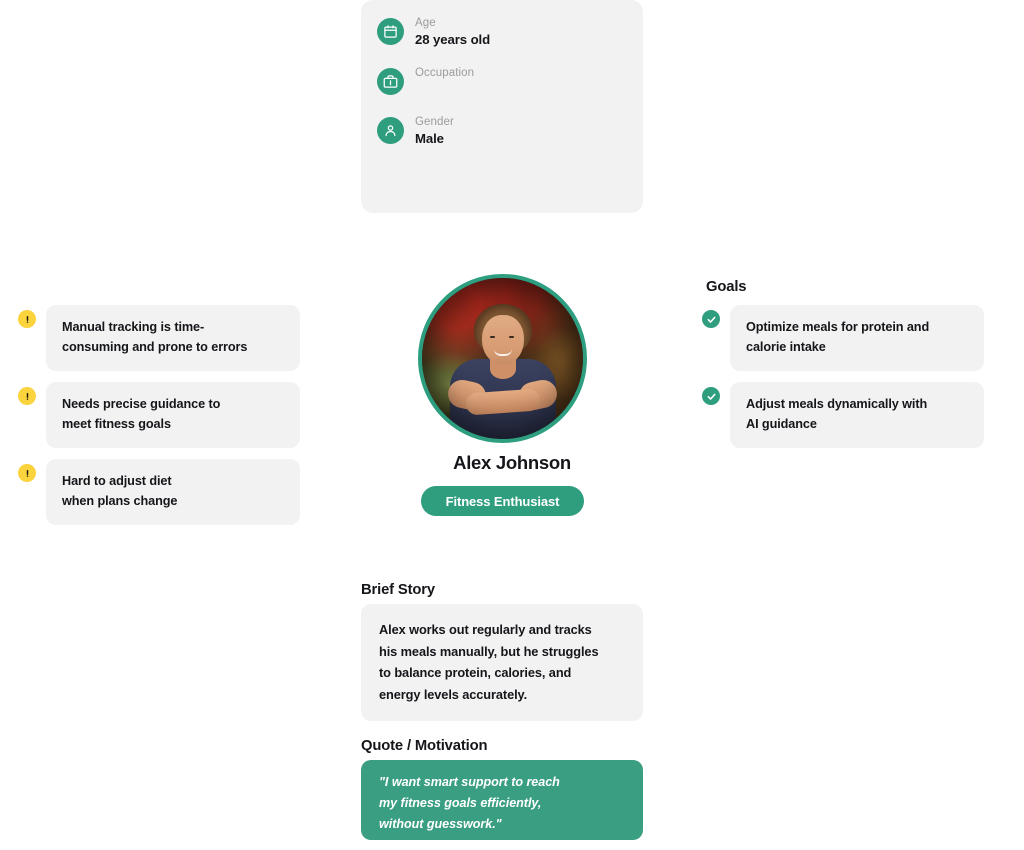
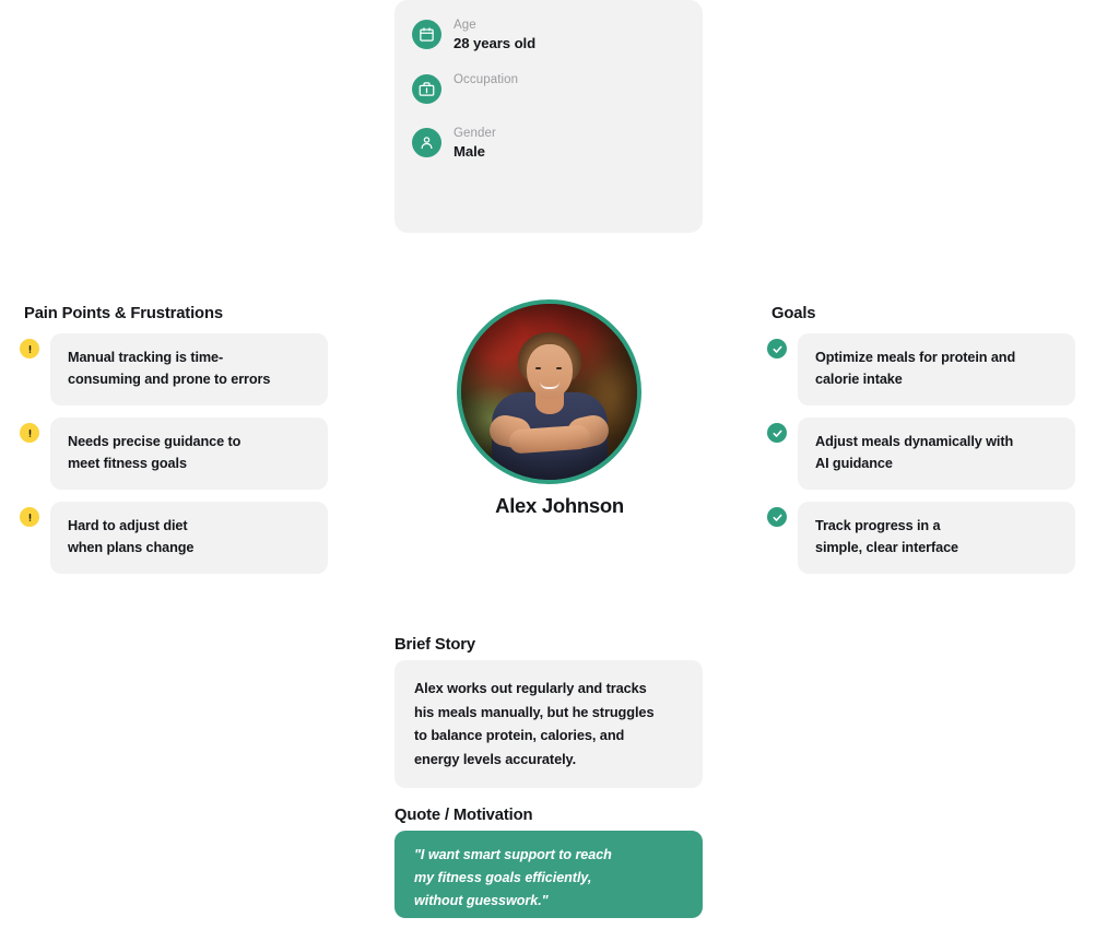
  Age
  28 years old
  Occupation
  Gender
  Male
+ Pain Points & Frustrations
  Manual tracking is time-
  consuming and prone to errors
  Needs precise guidance to
  meet fitness goals
  Hard to adjust diet
  when plans change
  Goals
  Optimize meals for protein and
  calorie intake
  Adjust meals dynamically with
  AI guidance
+ Track progress in a
+ simple, clear interface
  Alex Johnson
- Fitness Enthusiast
  Brief Story
  Alex works out regularly and tracks
  his meals manually, but he struggles
  to balance protein, calories, and
  energy levels accurately.
  Quote / Motivation
  "I want smart support to reach
  my fitness goals efficiently,
  without guesswork."
